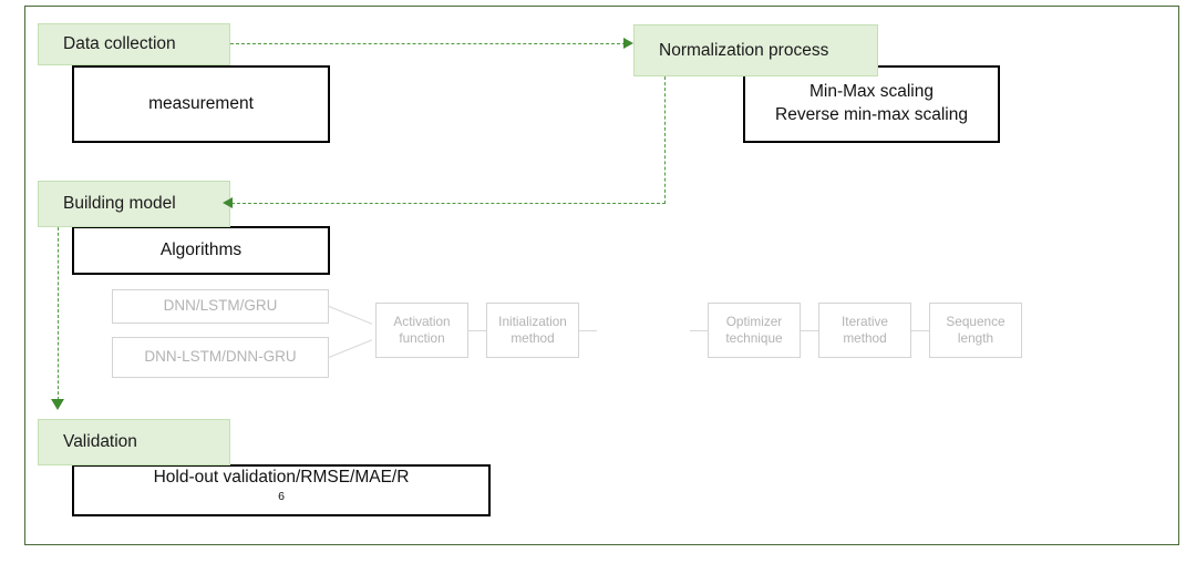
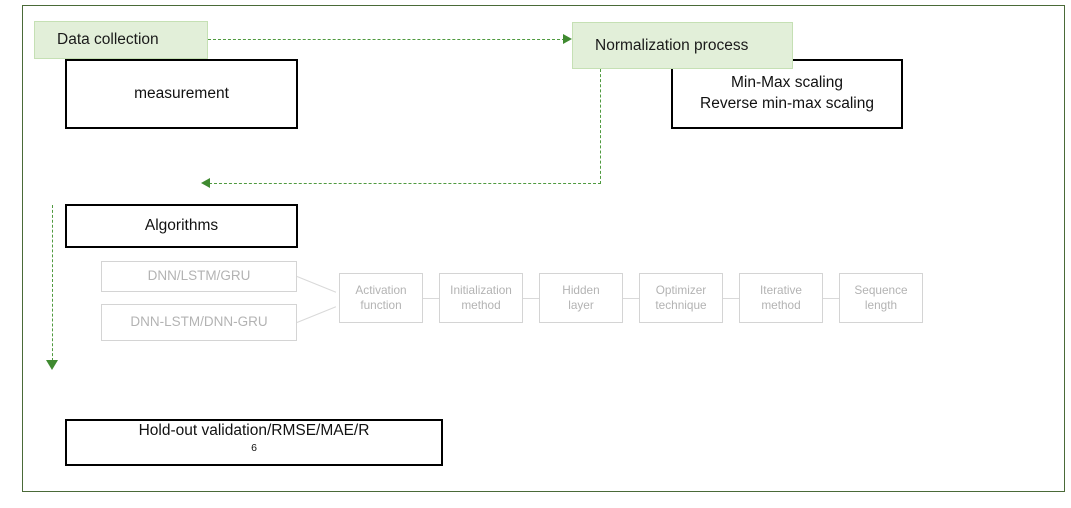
  measurement
  Data collection
  Min-Max scaling
  Reverse min-max scaling
  Normalization process
  Algorithms
- Building model
  DNN/LSTM/GRU
  DNN-LSTM/DNN-GRU
  Activation
  function
  Initialization
  method
+ Hidden
+ layer
  Optimizer
  technique
  Iterative
  method
  Sequence
  length
  Hold-out validation/RMSE/MAE/R
  6
- Validation
